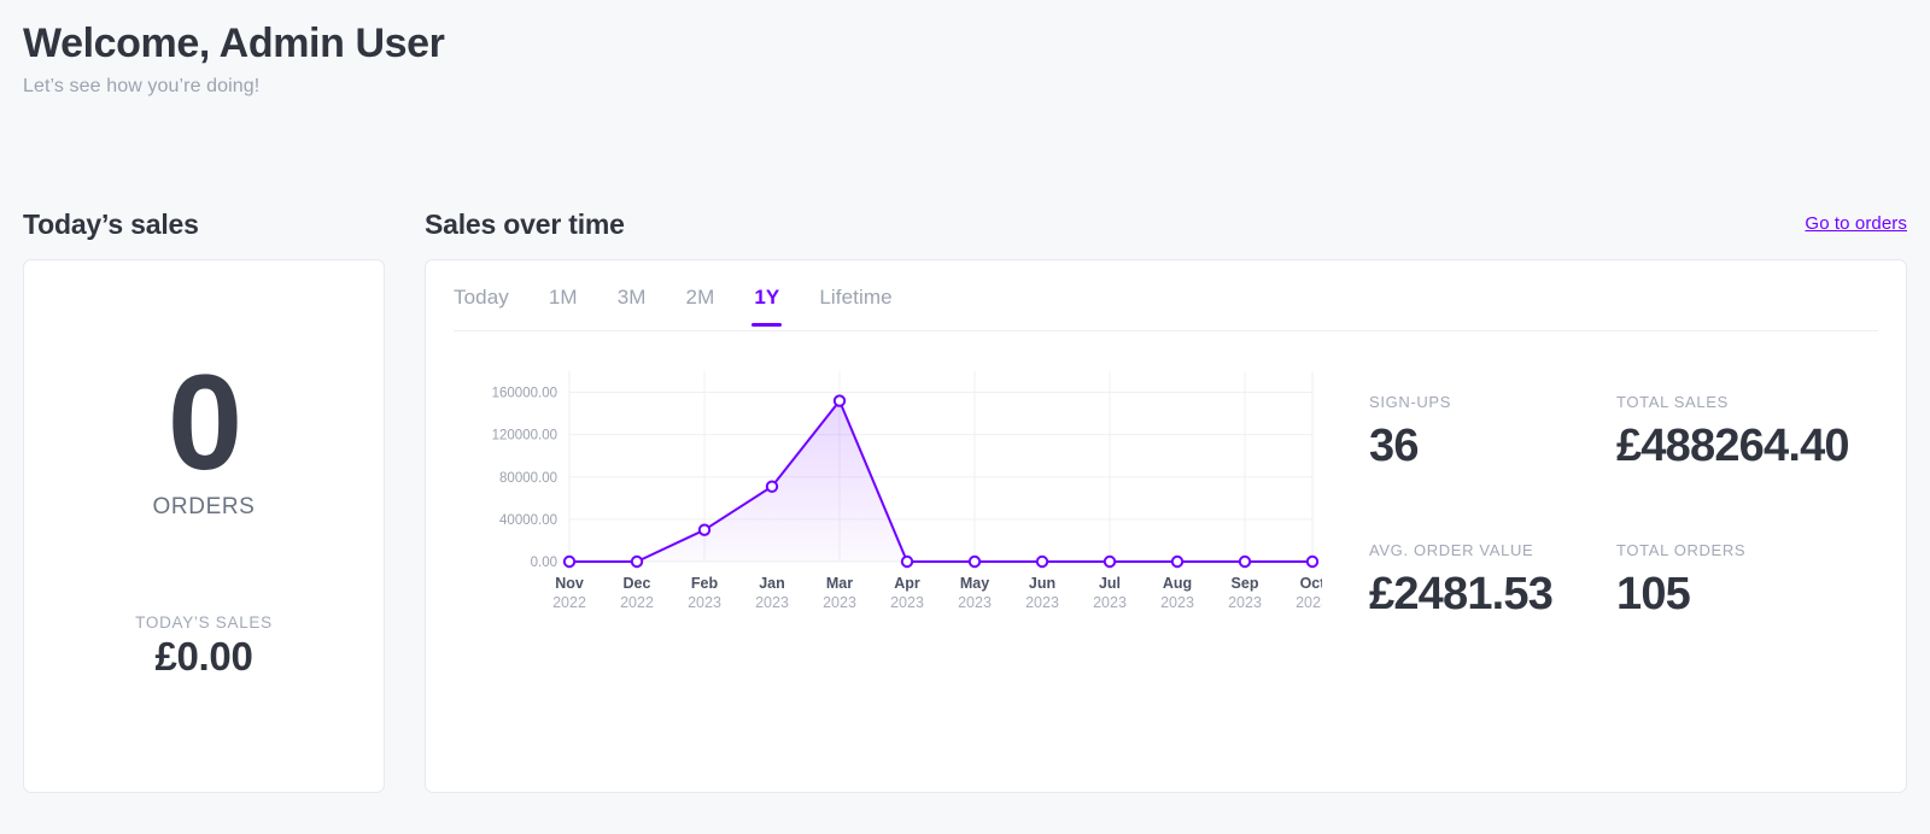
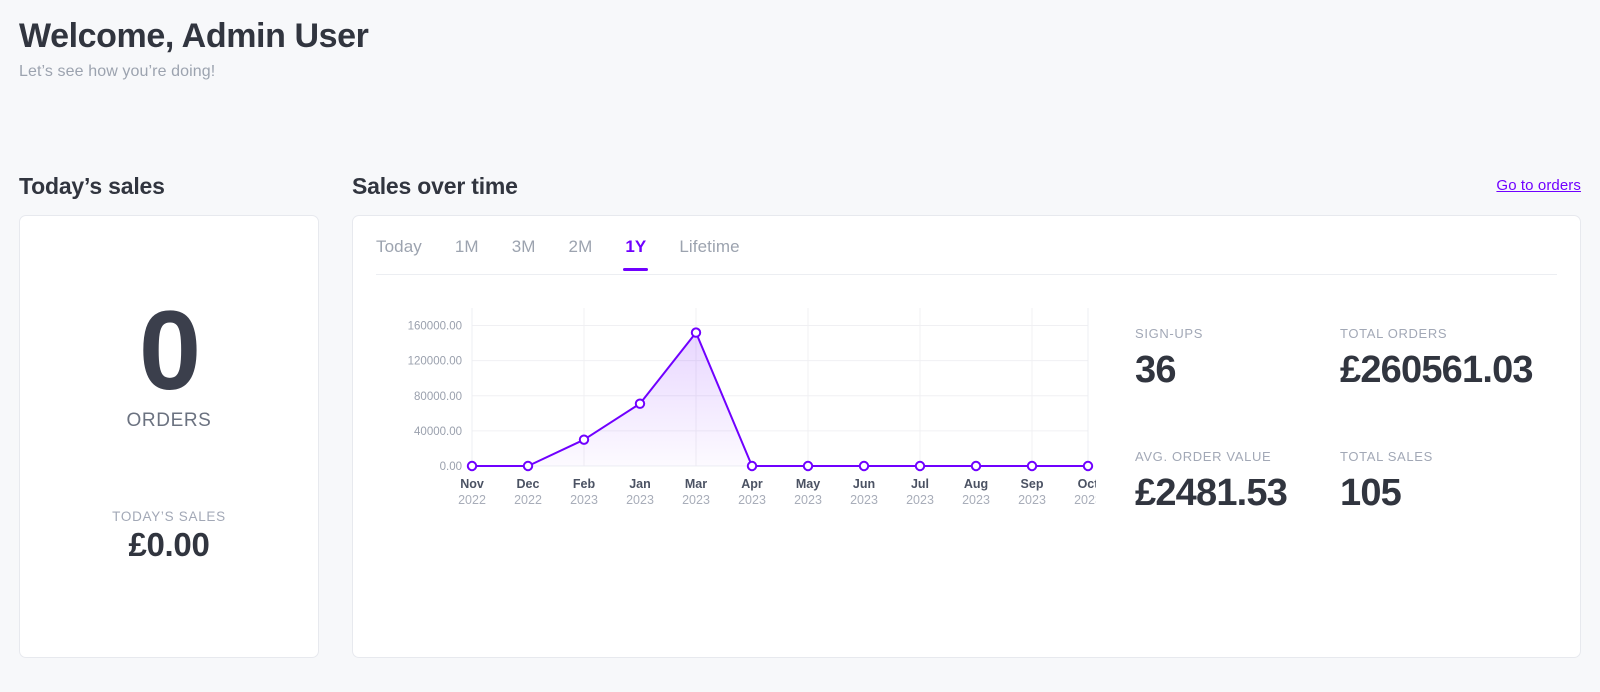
  Welcome, Admin User
  Let’s see how you’re doing!
  Today’s sales
  Sales over time
  Go to orders
  0
  ORDERS
  TODAY’S SALES
  £0.00
  Today
  1M
  3M
  2M
  1Y
  Lifetime
  0.00
  40000.00
  80000.00
  120000.00
  160000.00
  Nov
  2022
  Dec
  2022
  Feb
  2023
  Jan
  2023
  Mar
  2023
  Apr
  2023
  May
  2023
  Jun
  2023
  Jul
  2023
  Aug
  2023
  Sep
  2023
  202
  SIGN-UPS
  36
- TOTAL SALES
+ TOTAL ORDERS
- £488264.40
+ £260561.03
  AVG. ORDER VALUE
  £2481.53
- TOTAL ORDERS
+ TOTAL SALES
  105
